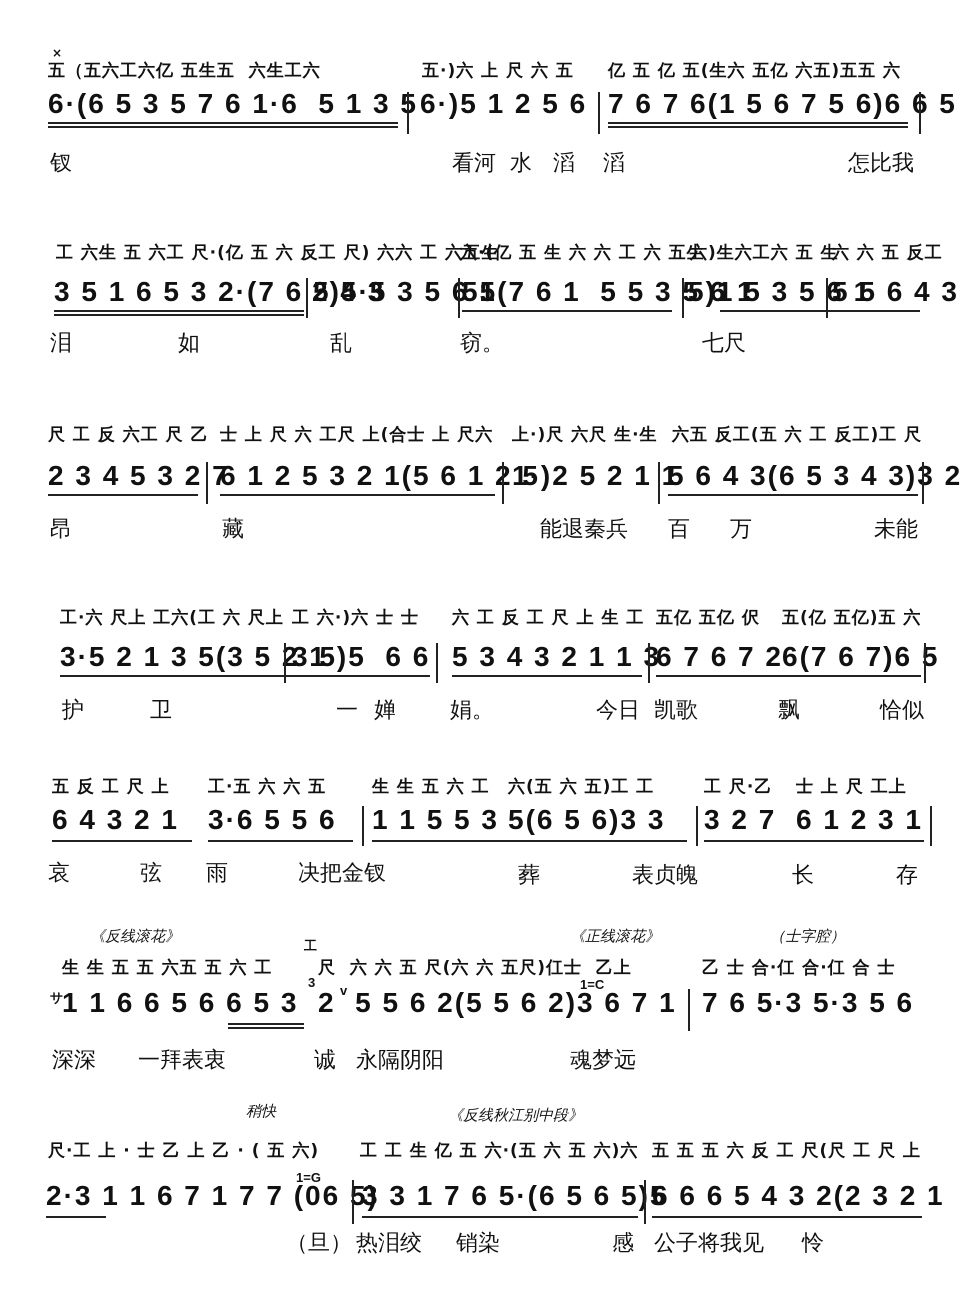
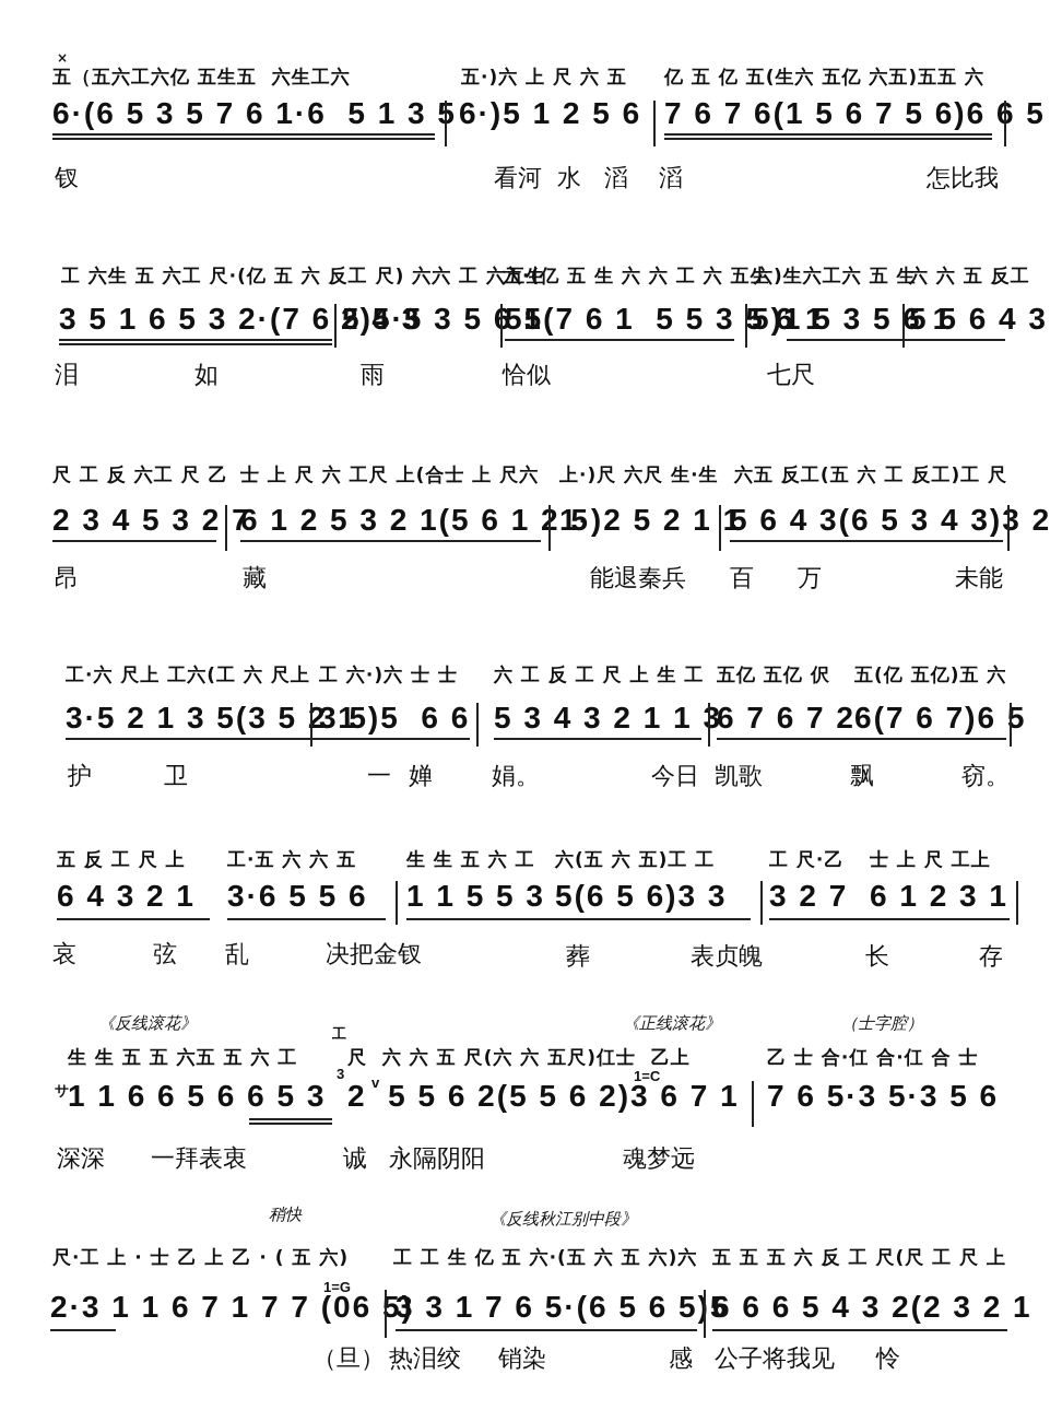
  ×
  五（五六工六亿 五生五 六生工六
  五·)六 上 尺 六 五
  亿 五 亿 五(生六 五亿 六五)五五 六
  6·(6 5 3 5 7 6 1·6 5 1 3 5
  6·)5 1 2 5 6
  7 6 7 6(1 5 6 7 5 6)6 5
  钗
  看河 水 滔 滔
  怎比我
  工 六生 五 六工 尺·(亿 五 六 反工 尺) 六六 工 六五生
  六·(亿 五 生 六 六 工 六 五生
  六)生六工六 五 生
  六 六 五 反工
  3 5 1 6 5 3 2·(7 6 5 4 3
  2)5·5 3 5 6 1
  55(7 6 1 5 5 3 5 6 1
  5)1 5 3 5 6 1
  5 5 6 4 3
  泪
  如
- 乱
+ 雨
- 窃。
+ 恰似
  七尺
  尺 工 反 六工 尺 乙
  士 上 尺 六 工尺 上(合士 上 尺六
  上·)尺 六尺 生·生
  六五 反工(五 六 工 反工)工 尺
  2 3 4 5 3 2 7
  6 1 2 5 3 2 1(5 6 1 5
  1·)2 5 2 1 1
  5 6 4 3(6 5 3 4 3)3 2
  昂
  藏
  能退秦兵
  百
  万
  未能
  工·六 尺上 工六(工 六 尺上
  工 六·)六 士 士
  六 工 反 工 尺 上 生 工
  五亿 五亿 伬
  五(亿 五亿)五 六
  3·5 2 1 3 5(3 5 2 1
  3 5)5 6 6
  5 3 4 3 2 1 1 3
  6 7 6 7 2
  6(7 6 7)6 5
  护
  卫
  一
  婵
  娟。
  今日
  凯歌
  飘
- 恰似
+ 窃。
  五 反 工 尺 上
  工·五 六 六 五
  生 生 五 六 工
  六(五 六 五)工 工
  工 尺·乙
  士 上 尺 工上
  6 4 3 2 1
  3·6 5 5 6
  1 1 5 5 3
  5(6 5 6)3 3
  3 2 7
  6 1 2 3 1
  哀
  弦
- 雨
+ 乱
  决把金钗
  葬
  表贞魄
  长
  存
  《反线滚花》
  《正线滚花》
  （士字腔）
  生 生 五 五 六五 五 六 工
  工
  尺 六 六 五 尺(六 六 五尺)仜士 乙上
  乙 士 合·仜 合·仜 合 士
  サ
  1 1 6 6 5 6 6 5 3
  3
  2 5 5 6 2(5 5 6 2)3 6 7 1
  v
  1=C
  7 6 5·3 5·3 5 6
  深深
  一拜表衷
  诚
  永隔阴阳
  魂梦远
  稍快
  《反线秋江别中段》
  尺·工 上 · 士 乙 上 乙 · ( 五 六)
  工 工 生 亿 五 六·(五 六 五 六)六
  五 五 五 六 反 工 尺(尺 工 尺 上
  1=G
  2·3 1 1 6 7 1 7 7 (06 5)
  3 3 1 7 6 5·(6 5 6 55
  6 6 6 5 4 3 2(2 3 2 1
  （旦）
  热泪绞
  销染
  感
  公子将我见
  怜
